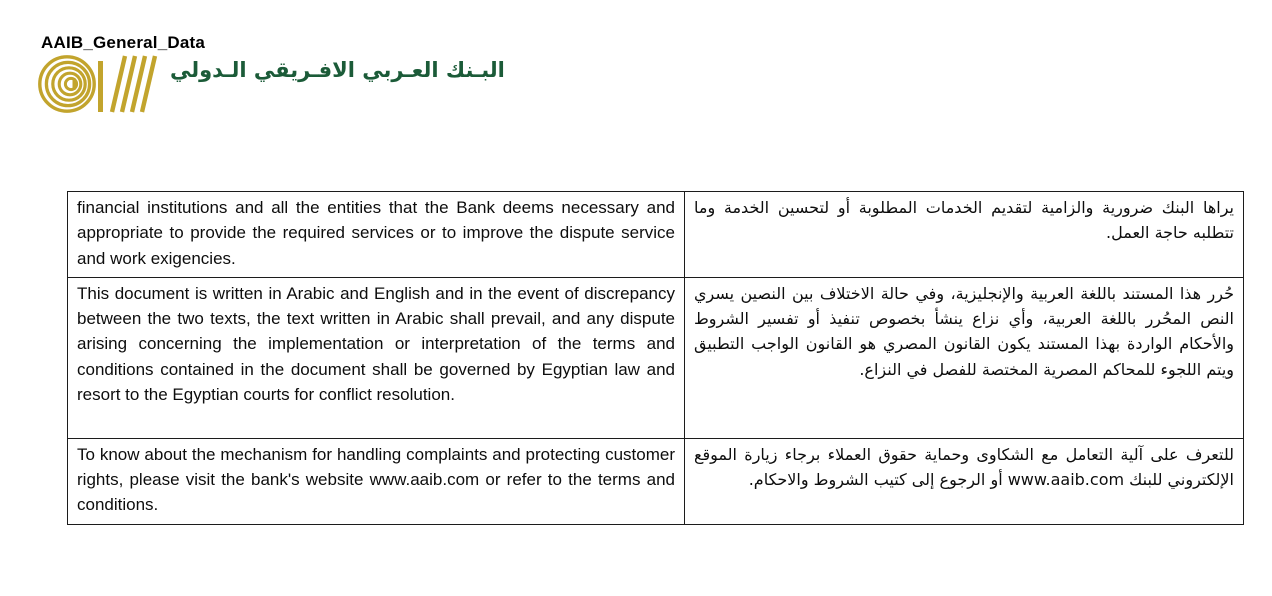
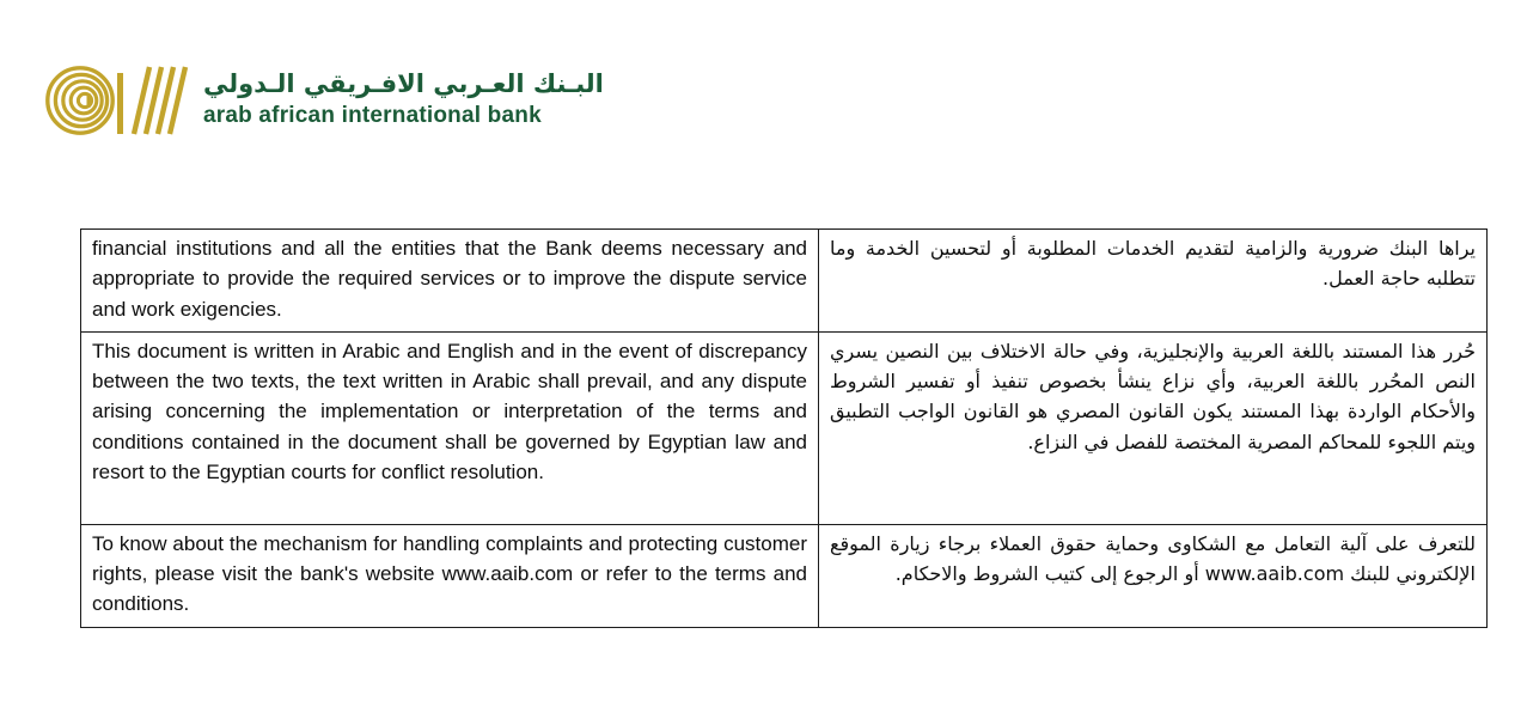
- AAIB_General_Data
  البـنك العـربي الافـريقي الـدولي
+ arab african international bank
  financial institutions and all the entities that the Bank deems necessary and appropriate to provide the required services or to improve the dispute service and work exigencies.	يراها البنك ضرورية والزامية لتقديم الخدمات المطلوبة أو لتحسين الخدمة وما تتطلبه حاجة العمل.
  This document is written in Arabic and English and in the event of discrepancy between the two texts, the text written in Arabic shall prevail, and any dispute arising concerning the implementation or interpretation of the terms and conditions contained in the document shall be governed by Egyptian law and resort to the Egyptian courts for conflict resolution.	حُرر هذا المستند باللغة العربية والإنجليزية، وفي حالة الاختلاف بين النصين يسري النص المحُرر باللغة العربية، وأي نزاع ينشأ بخصوص تنفيذ أو تفسير الشروط والأحكام الواردة بهذا المستند يكون القانون المصري هو القانون الواجب التطبيق ويتم اللجوء للمحاكم المصرية المختصة للفصل في النزاع.
  To know about the mechanism for handling complaints and protecting customer rights, please visit the bank's website www.aaib.com or refer to the terms and conditions.	للتعرف على آلية التعامل مع الشكاوى وحماية حقوق العملاء برجاء زيارة الموقع الإلكتروني للبنك www.aaib.com أو الرجوع إلى كتيب الشروط والاحكام.
